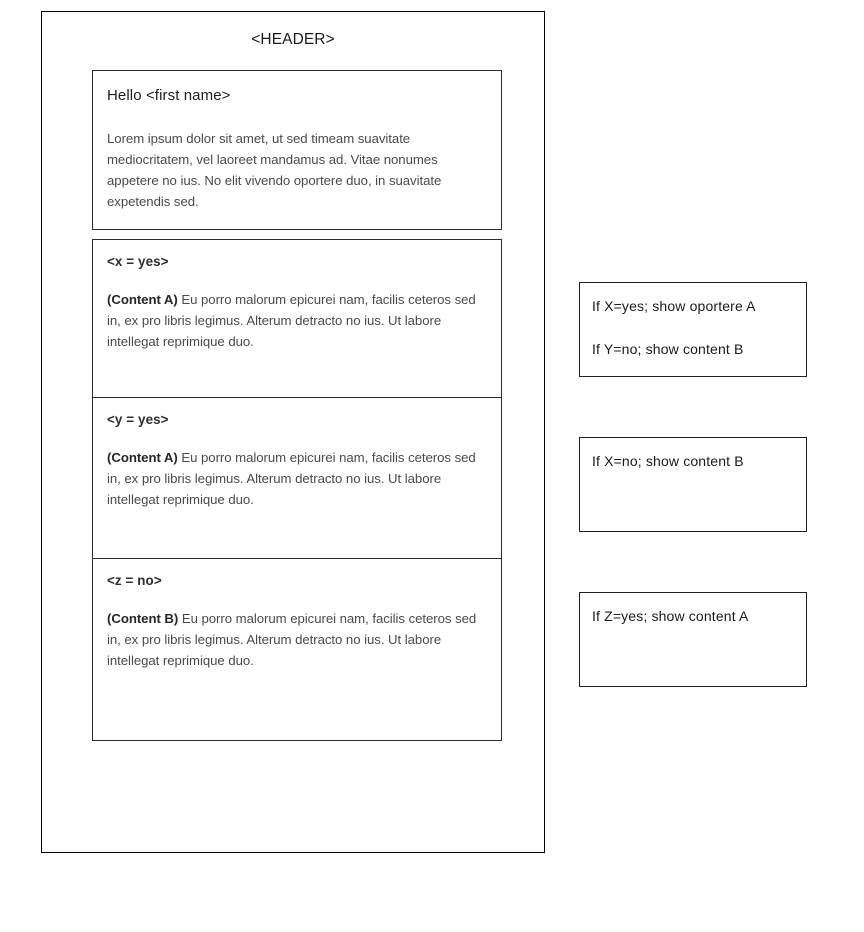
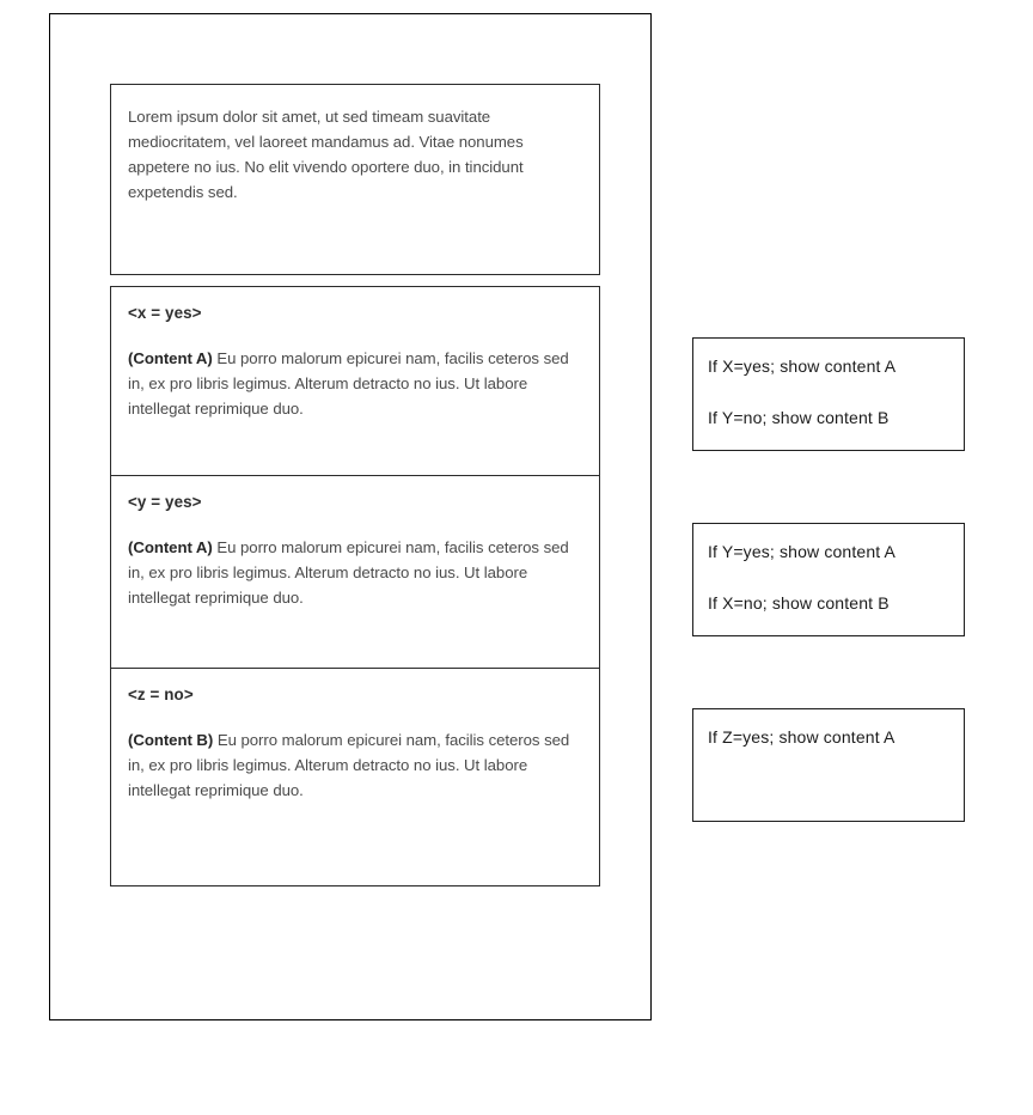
- <HEADER>
- Hello <first name>
- Lorem ipsum dolor sit amet, ut sed timeam suavitate mediocritatem, vel laoreet mandamus ad. Vitae nonumes appetere no ius. No elit vivendo oportere duo, in suavitate expetendis sed.
+ Lorem ipsum dolor sit amet, ut sed timeam suavitate mediocritatem, vel laoreet mandamus ad. Vitae nonumes appetere no ius. No elit vivendo oportere duo, in tincidunt expetendis sed.
  <x = yes>
  (Content A) Eu porro malorum epicurei nam, facilis ceteros sed in, ex pro libris legimus. Alterum detracto no ius. Ut labore intellegat reprimique duo.
  <y = yes>
  (Content A) Eu porro malorum epicurei nam, facilis ceteros sed in, ex pro libris legimus. Alterum detracto no ius. Ut labore intellegat reprimique duo.
  <z = no>
  (Content B) Eu porro malorum epicurei nam, facilis ceteros sed in, ex pro libris legimus. Alterum detracto no ius. Ut labore intellegat reprimique duo.
- If X=yes; show oportere A
+ If X=yes; show content A
  If Y=no; show content B
+ If Y=yes; show content A
  If X=no; show content B
  If Z=yes; show content A
